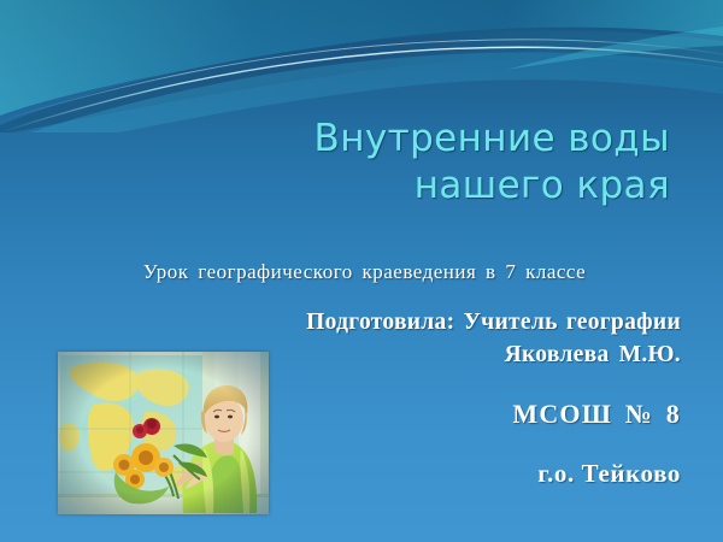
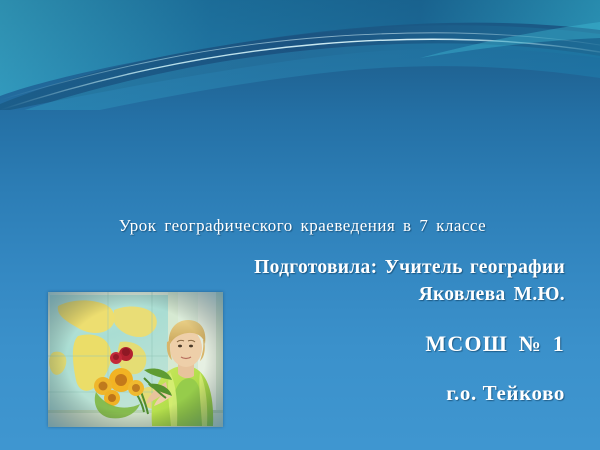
- Внутренние воды
- нашего края
  Урок географического краеведения в 7 классе
  Подготовила: Учитель географии
  Яковлева М.Ю.
- МСОШ № 8
+ МСОШ № 1
  г.о. Тейково
